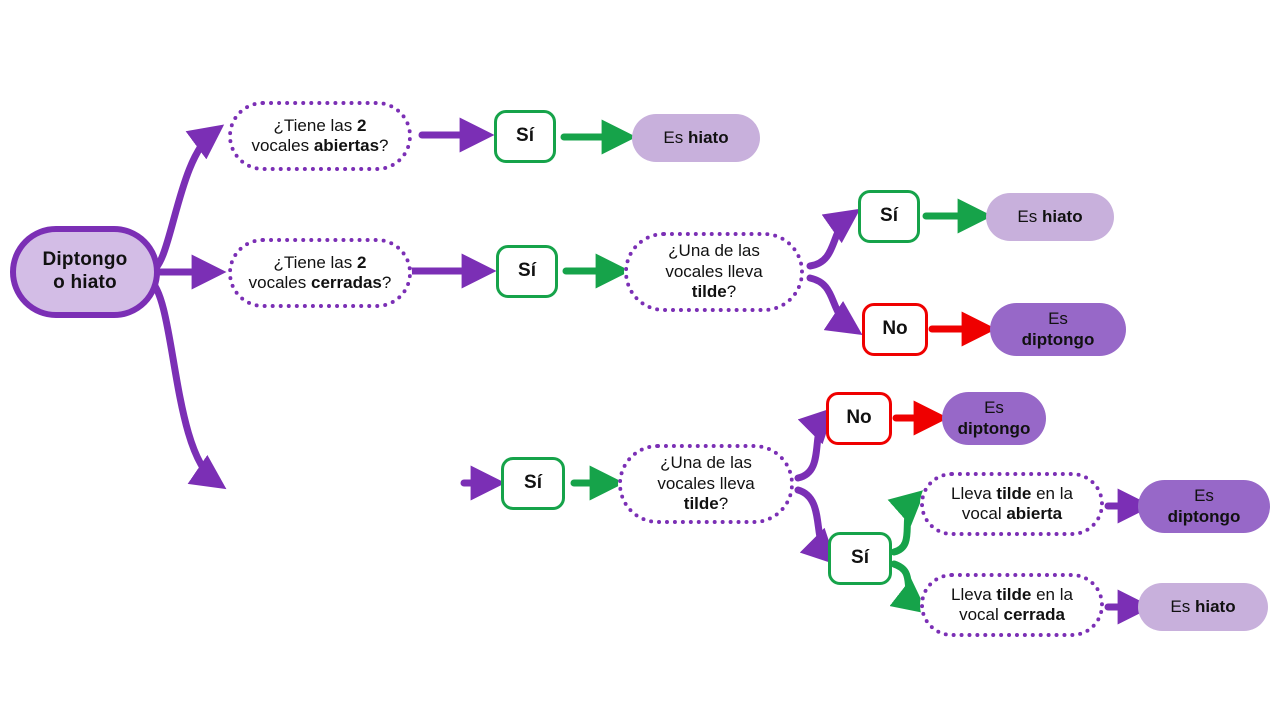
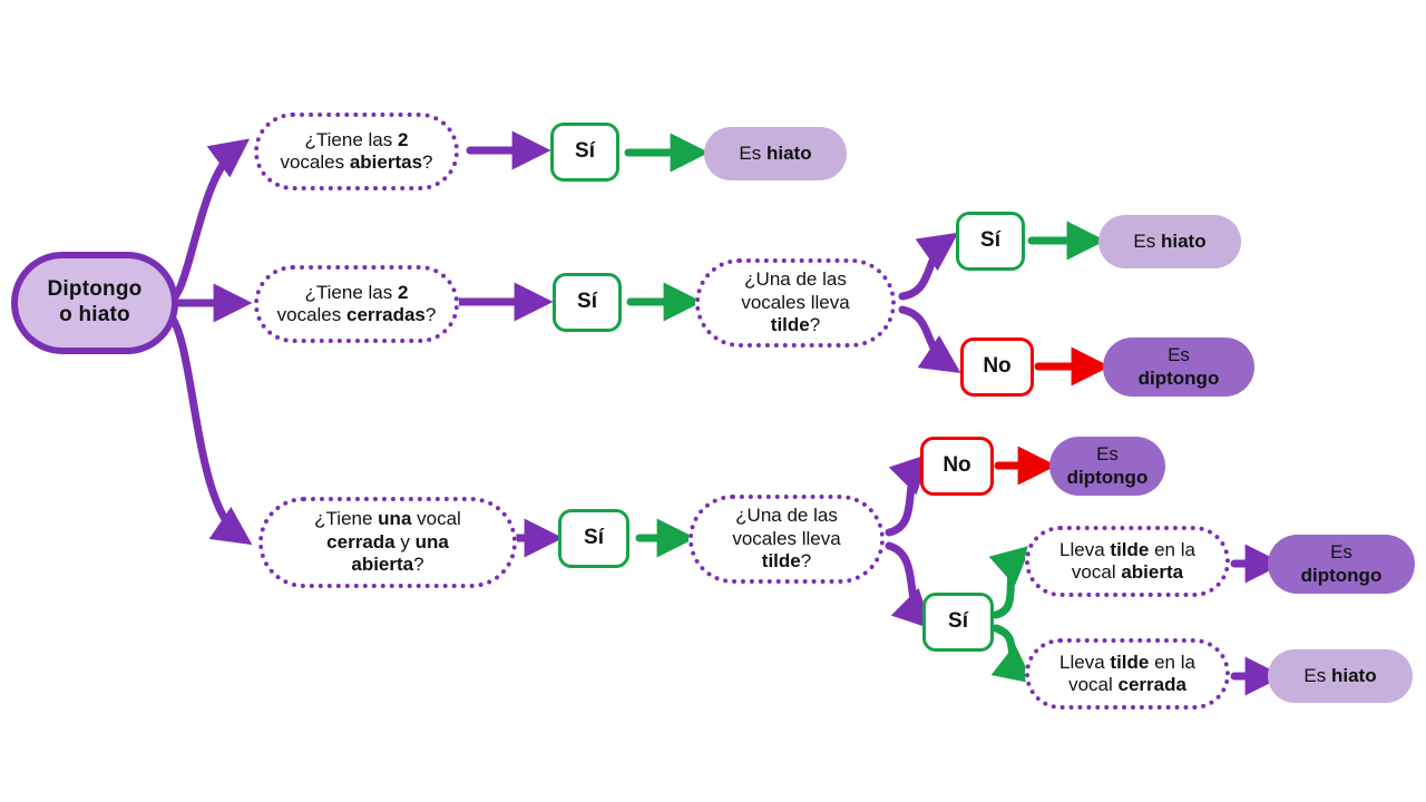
  Diptongo
  o hiato
  ¿Tiene las 2
  vocales abiertas?
  Sí
  Es hiato
  ¿Tiene las 2
  vocales cerradas?
  Sí
  ¿Una de las
  vocales lleva
  tilde?
  Sí
  Es hiato
  No
  Es
  diptongo
+ ¿Tiene una vocal
+ cerrada y una
+ abierta?
  Sí
  ¿Una de las
  vocales lleva
  tilde?
  No
  Es
  diptongo
  Sí
  Lleva tilde en la
  vocal abierta
  Es
  diptongo
  Lleva tilde en la
  vocal cerrada
  Es hiato
